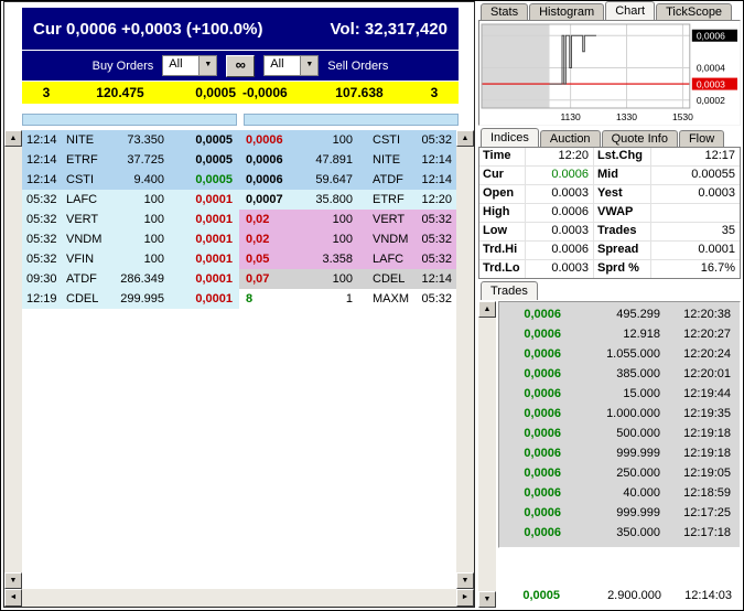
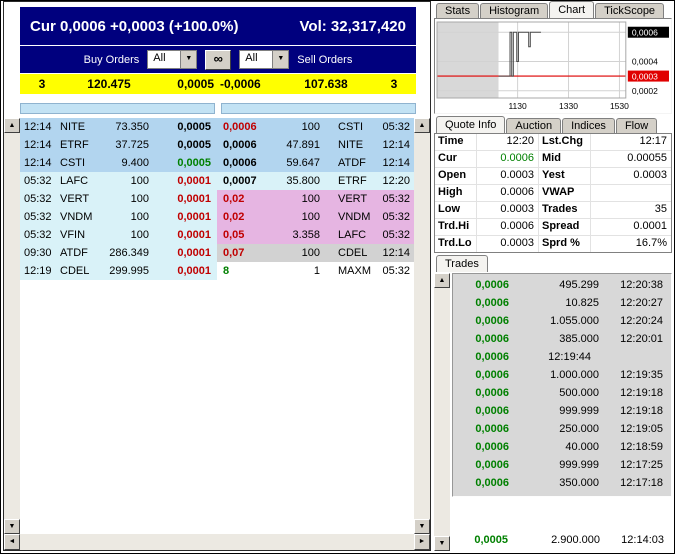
  Cur 0,0006 +0,0003 (+100.0%)
  Vol: 32,317,420
  Buy Orders
  All
  ∞
  All
  Sell Orders
  3
  120.475
  0,0005
  -0,0006
  107.638
  3
  12:14
  NITE
  73.350
  0,0005
  12:14
  ETRF
  37.725
  0,0005
  12:14
  CSTI
  9.400
  0,0005
  05:32
  LAFC
  100
  0,0001
  05:32
  VERT
  100
  0,0001
  05:32
  VNDM
  100
  0,0001
  05:32
  VFIN
  100
  0,0001
  09:30
  ATDF
  286.349
  0,0001
  12:19
  CDEL
  299.995
  0,0001
  0,0006
  100
  CSTI
  05:32
  0,0006
  47.891
  NITE
  12:14
  0,0006
  59.647
  ATDF
  12:14
  0,0007
  35.800
  ETRF
  12:20
  0,02
  100
  VERT
  05:32
  0,02
  100
  VNDM
  05:32
  0,05
  3.358
  LAFC
  05:32
  0,07
  100
  CDEL
  12:14
  8
  1
  MAXM
  05:32
  Stats
  Histogram
  Chart
  TickScope
  1130
  1330
  1530
  0,0006
  0,0004
  0,0003
  0,0002
- Indices
+ Quote Info
  Auction
- Quote Info
+ Indices
  Flow
  Time
  12:20
  Lst.Chg
  12:17
  Cur
  0.0006
  Mid
  0.00055
  Open
  0.0003
  Yest
  0.0003
  High
  0.0006
  VWAP
  Low
  0.0003
  Trades
  35
  Trd.Hi
  0.0006
  Spread
  0.0001
  Trd.Lo
  0.0003
  Sprd %
  16.7%
  Trades
  0,0006
  495.299
  12:20:38
  0,0006
- 12.918
+ 10.825
  12:20:27
  0,0006
  1.055.000
  12:20:24
  0,0006
  385.000
  12:20:01
  0,0006
- 15.000
  12:19:44
  0,0006
  1.000.000
  12:19:35
  0,0006
  500.000
  12:19:18
  0,0006
  999.999
  12:19:18
  0,0006
  250.000
  12:19:05
  0,0006
  40.000
  12:18:59
  0,0006
  999.999
  12:17:25
  0,0006
  350.000
  12:17:18
  0,0005
  2.900.000
  12:14:03
